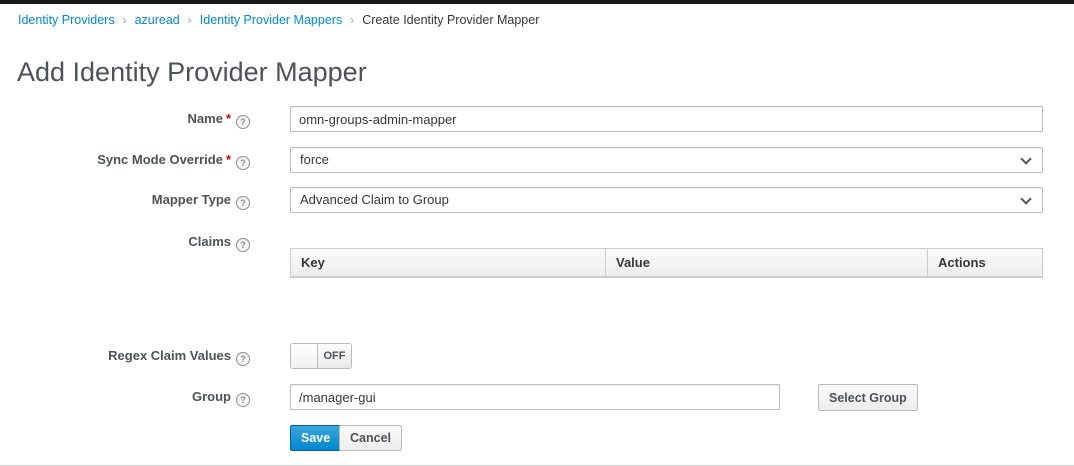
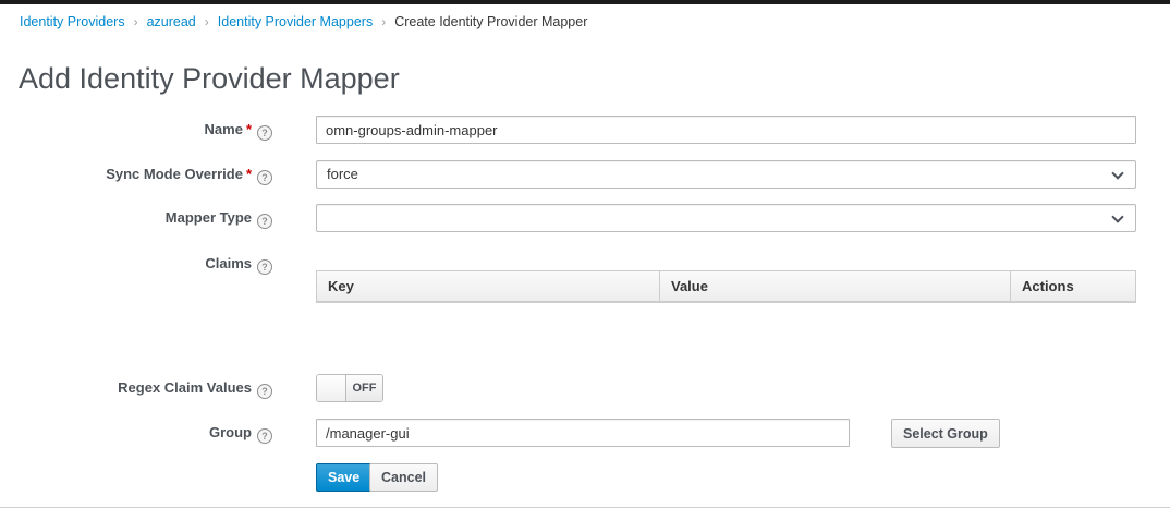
  Identity Providers › azuread › Identity Provider Mappers › Create Identity Provider Mapper
  Add Identity Provider Mapper
  Name * ?
  omn-groups-admin-mapper
  Sync Mode Override * ?
  force
  Mapper Type ?
- Advanced Claim to Group
  Claims ?
  Key
  Value
  Actions
  Regex Claim Values ?
  OFF
  Group ?
  /manager-gui
  Select Group
  Save
  Cancel
